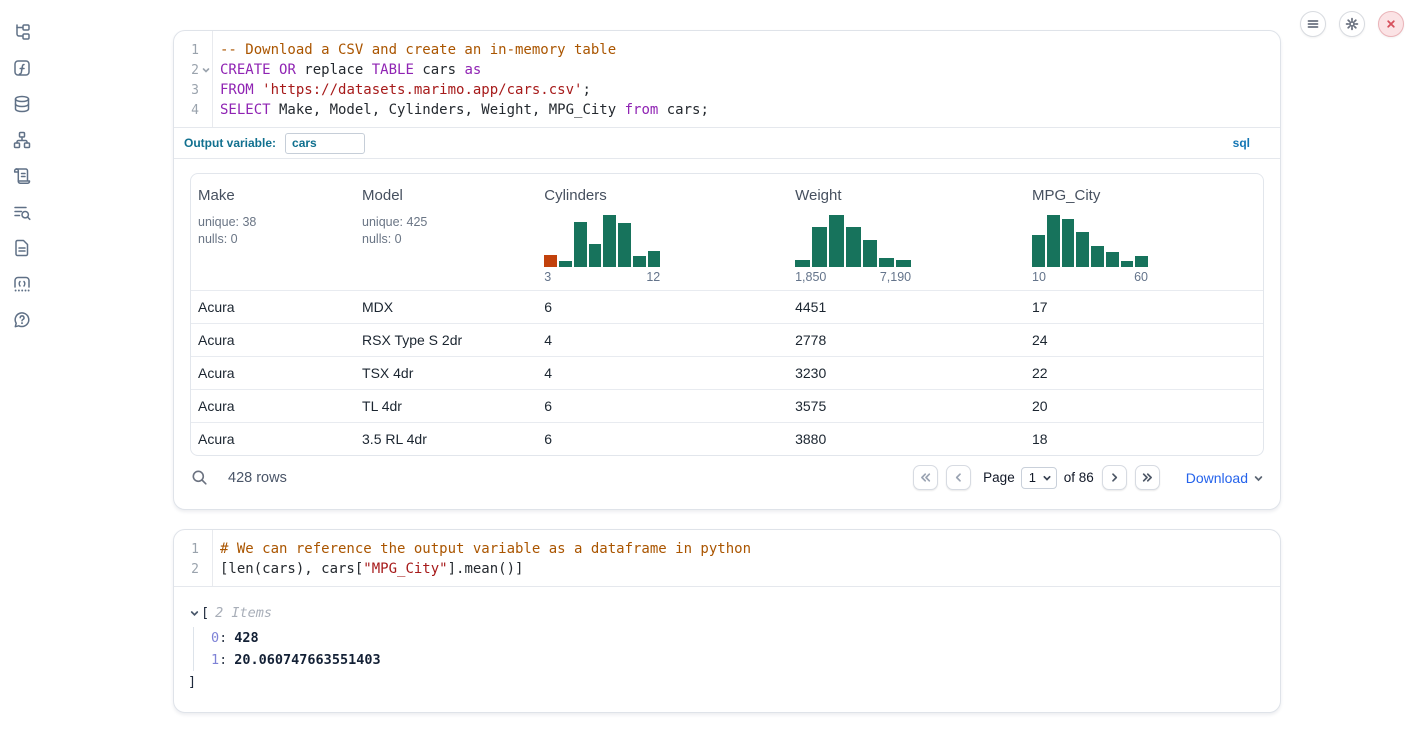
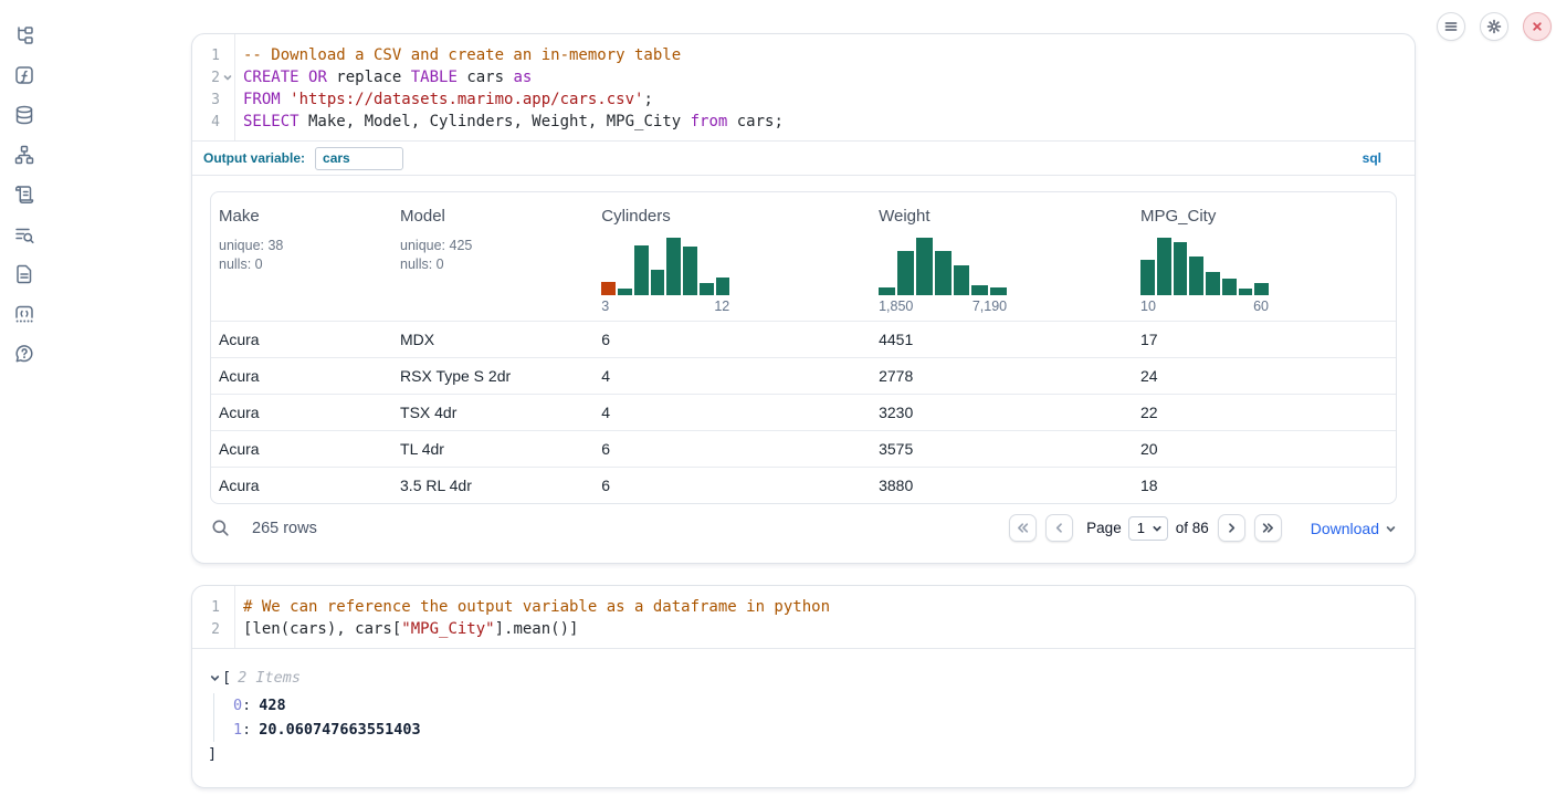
  1
  -- Download a CSV and create an in-memory table
  2
  CREATE OR replace TABLE cars as
  3
  FROM 'https://datasets.marimo.app/cars.csv';
  4
  SELECT Make, Model, Cylinders, Weight, MPG_City from cars;
  Output variable:
  cars
  sql
  Make
  unique: 38
  nulls: 0
  Model
  unique: 425
  nulls: 0
  Cylinders
  3
  12
  Weight
  1,850
  7,190
  MPG_City
  10
  60
  Acura
  MDX
  6
  4451
  17
  Acura
  RSX Type S 2dr
  4
  2778
  24
  Acura
  TSX 4dr
  4
  3230
  22
  Acura
  TL 4dr
  6
  3575
  20
  Acura
  3.5 RL 4dr
  6
  3880
  18
- 428 rows
+ 265 rows
  Page
  1
  of 86
  Download
  1
  # We can reference the output variable as a dataframe in python
  2
  [len(cars), cars["MPG_City"].mean()]
  [
  2 Items
  0
  :
  428
  1
  :
  20.060747663551403
  ]
